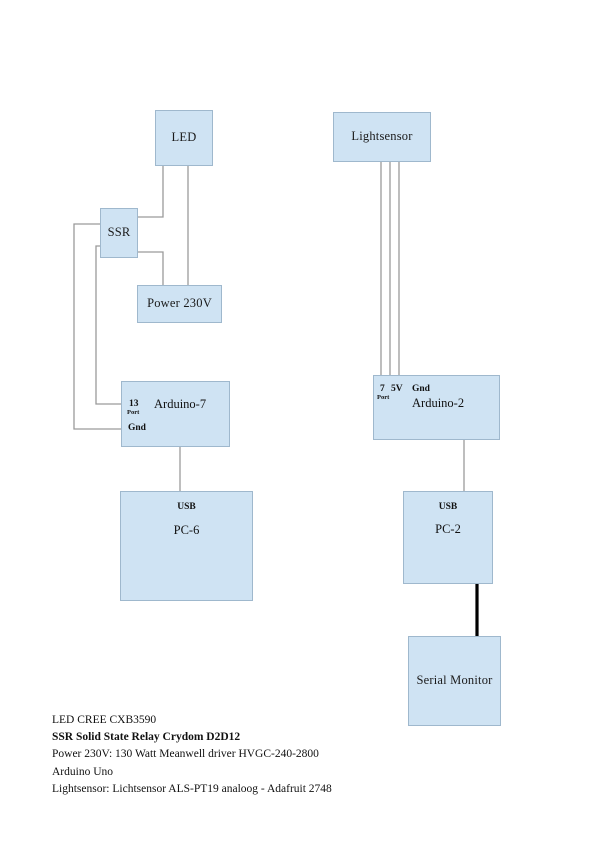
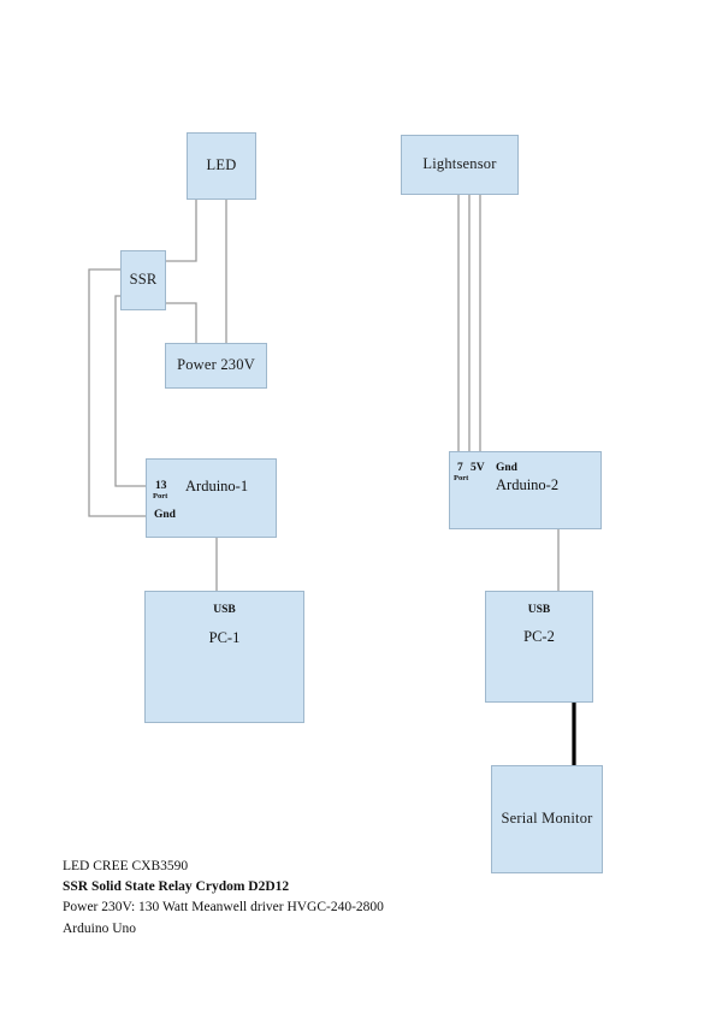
  LED
  SSR
  Power 230V
  13
  Gnd
- Arduino-7
+ Arduino-1
  USB
- PC-6
+ PC-1
  Lightsensor
  7
  5V
  Gnd
  Arduino-2
  USB
  PC-2
  Serial Monitor
  LED CREE CXB3590
  SSR Solid State Relay Crydom D2D12
  Power 230V: 130 Watt Meanwell driver HVGC-240-2800
  Arduino Uno
- Lightsensor: Lichtsensor ALS-PT19 analoog - Adafruit 2748
